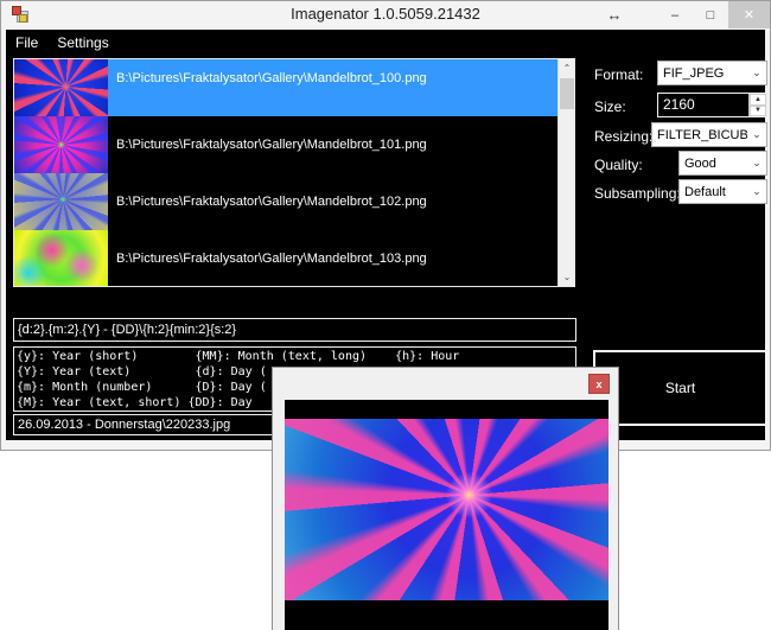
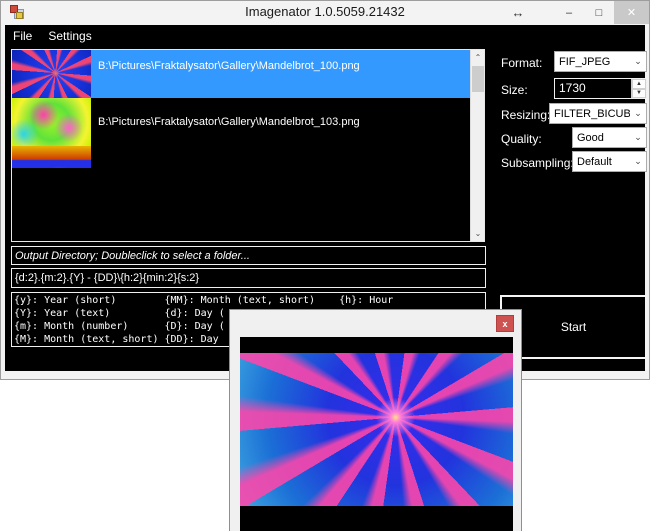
  Imagenator 1.0.5059.21432
  ↔
  –
  □
  ✕
  File
  Settings
  B:\Pictures\Fraktalysator\Gallery\Mandelbrot_100.png
- B:\Pictures\Fraktalysator\Gallery\Mandelbrot_101.png
- B:\Pictures\Fraktalysator\Gallery\Mandelbrot_102.png
  B:\Pictures\Fraktalysator\Gallery\Mandelbrot_103.png
  ⌃
  ⌄
+ Output Directory; Doubleclick to select a folder...
  {d:2}.{m:2}.{Y} - {DD}\{h:2}{min:2}{s:2}
- {y}: Year (short) {MM}: Month (text, long) {h}: Hour
+ {y}: Year (short) {MM}: Month (text, short) {h}: Hour
  {Y}: Year (text) {d}: Day (
  {m}: Month (number) {D}: Day (
- {M}: Year (text, short) {DD}: Day
+ {M}: Month (text, short) {DD}: Day
- 26.09.2013 - Donnerstag\220233.jpg
  Format:
  FIF_JPEG
  ⌄
  Size:
- 2160
+ 1730
  Resizing
  FILTER_BICUB
  ⌄
  Quality:
  Good
  ⌄
  Subsampling
  Default
  ⌄
  Start
  x
